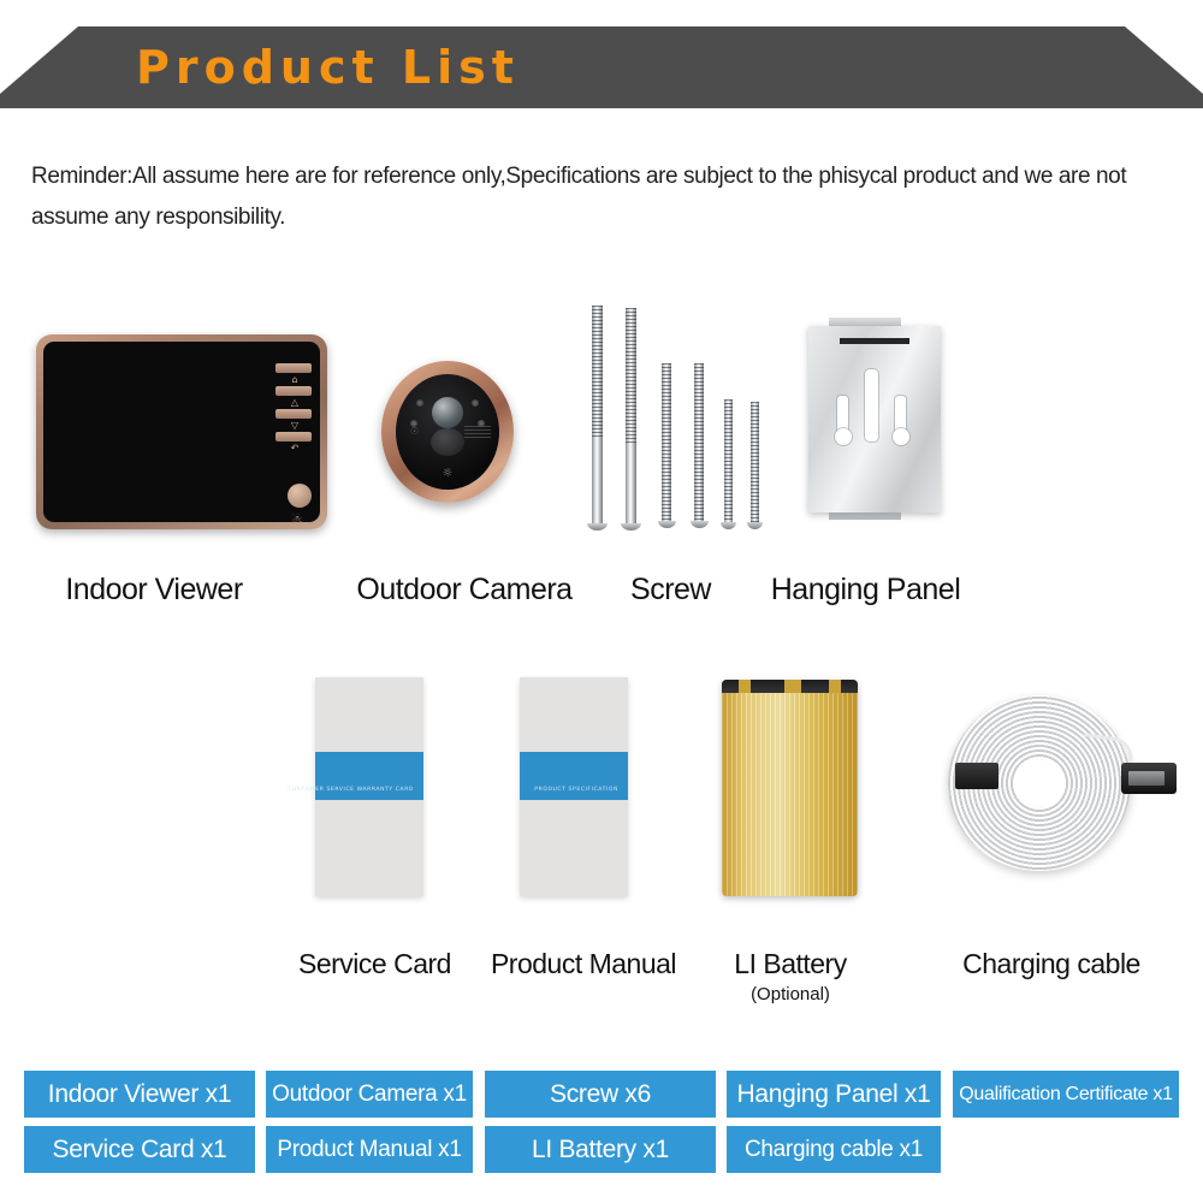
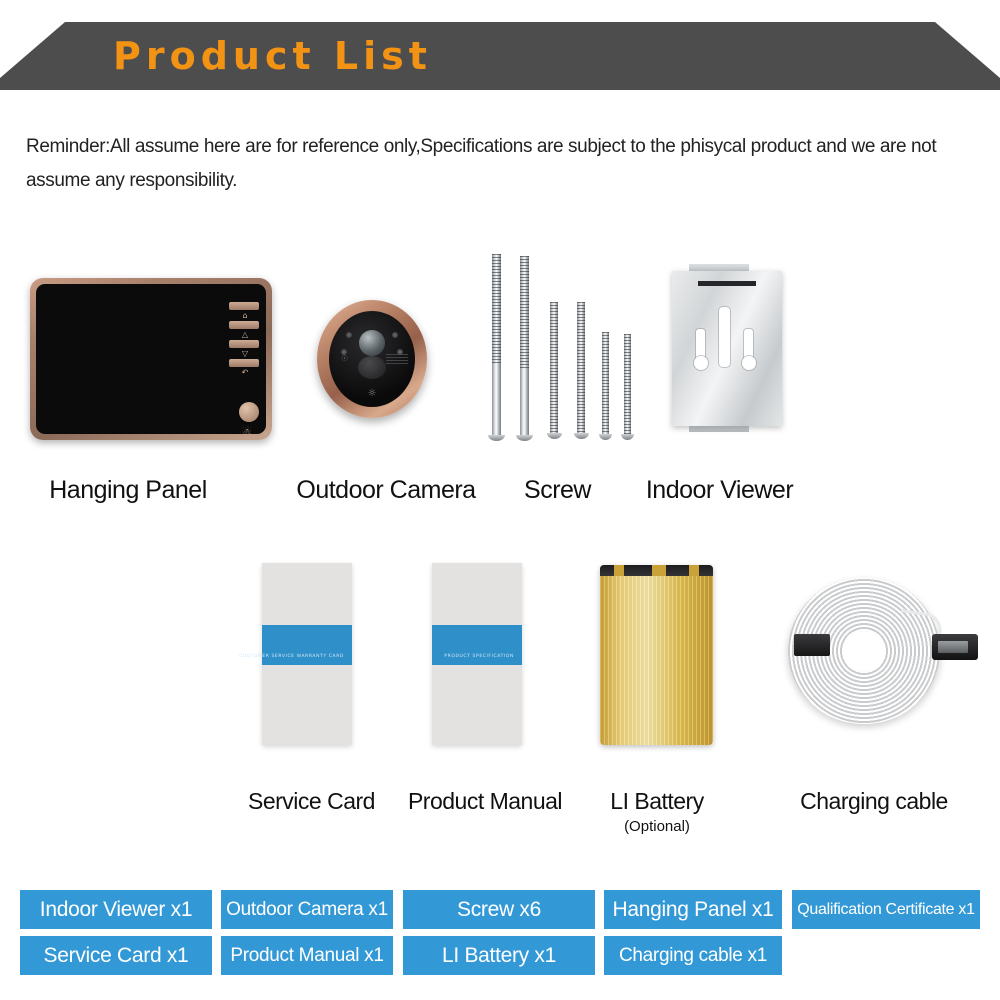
  Product List
  Reminder:All assume here are for reference only,Specifications are subject to the phisycal product and we are not assume any responsibility.
  ⌂
  △
  ▽
  ↶
  ☃
- Indoor Viewer
+ Hanging Panel
  ☉
  ☼
  Outdoor Camera
  Screw
- Hanging Panel
+ Indoor Viewer
  Service Card
  Product Manual
  LI Battery
  (Optional)
  Charging cable
  Indoor Viewer x1
  Outdoor Camera x1
  Screw x6
  Hanging Panel x1
  Qualification Certificate x1
  Service Card x1
  Product Manual x1
  LI Battery x1
  Charging cable x1
